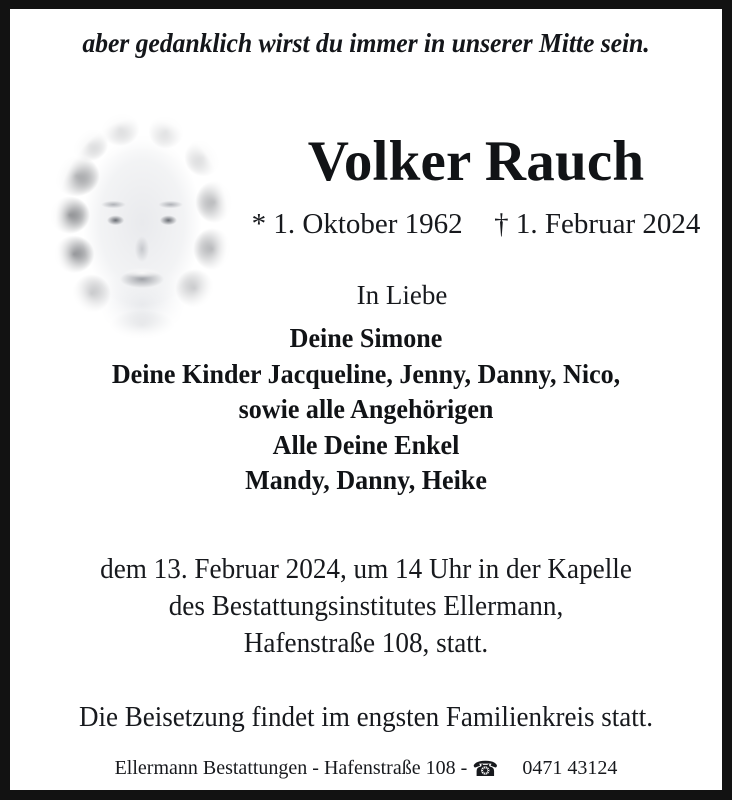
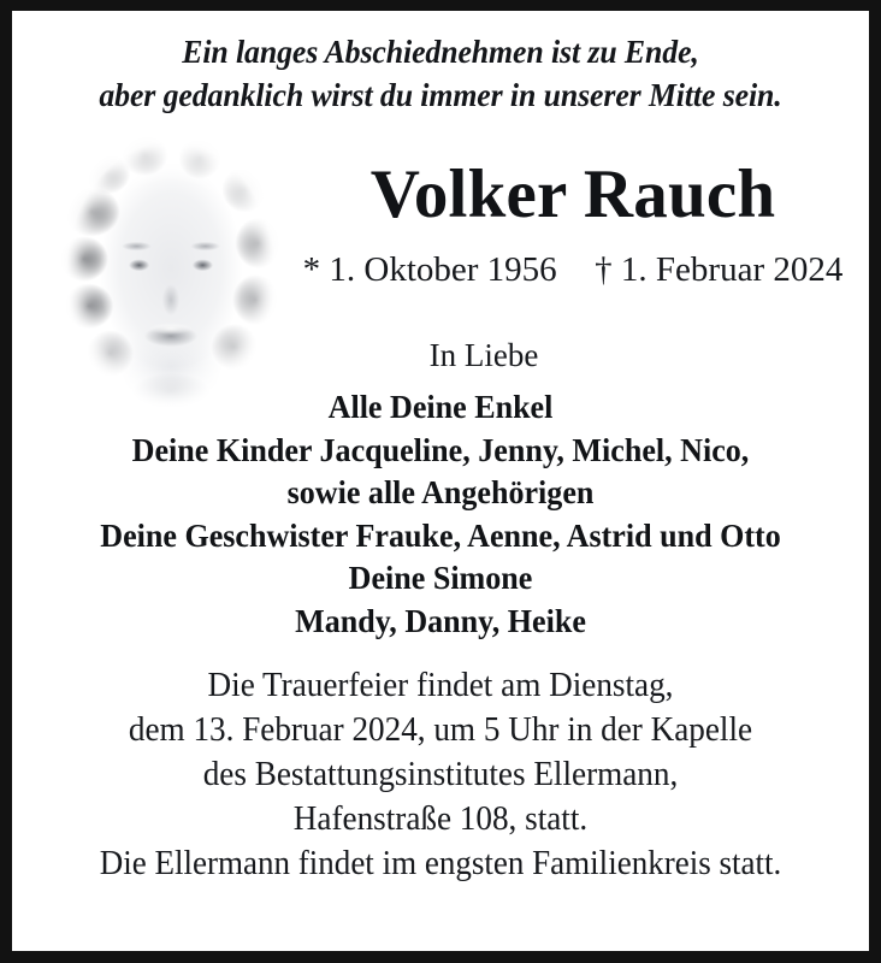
+ Ein langes Abschiednehmen ist zu Ende,
  aber gedanklich wirst du immer in unserer Mitte sein.
  Volker Rauch
- * 1. Oktober 1962 † 1. Februar 2024
+ * 1. Oktober 1956 † 1. Februar 2024
  In Liebe
- Deine Simone
+ Alle Deine Enkel
- Deine Kinder Jacqueline, Jenny, Danny, Nico,
+ Deine Kinder Jacqueline, Jenny, Michel, Nico,
  sowie alle Angehörigen
+ Deine Geschwister Frauke, Aenne, Astrid und Otto
- Alle Deine Enkel
+ Deine Simone
  Mandy, Danny, Heike
+ Die Trauerfeier findet am Dienstag,
- dem 13. Februar 2024, um 14 Uhr in der Kapelle
+ dem 13. Februar 2024, um 5 Uhr in der Kapelle
  des Bestattungsinstitutes Ellermann,
  Hafenstraße 108, statt.
- Die Beisetzung findet im engsten Familienkreis statt.
+ Die Ellermann findet im engsten Familienkreis statt.
- Ellermann Bestattungen - Hafenstraße 108 - ☎ 0471 43124
